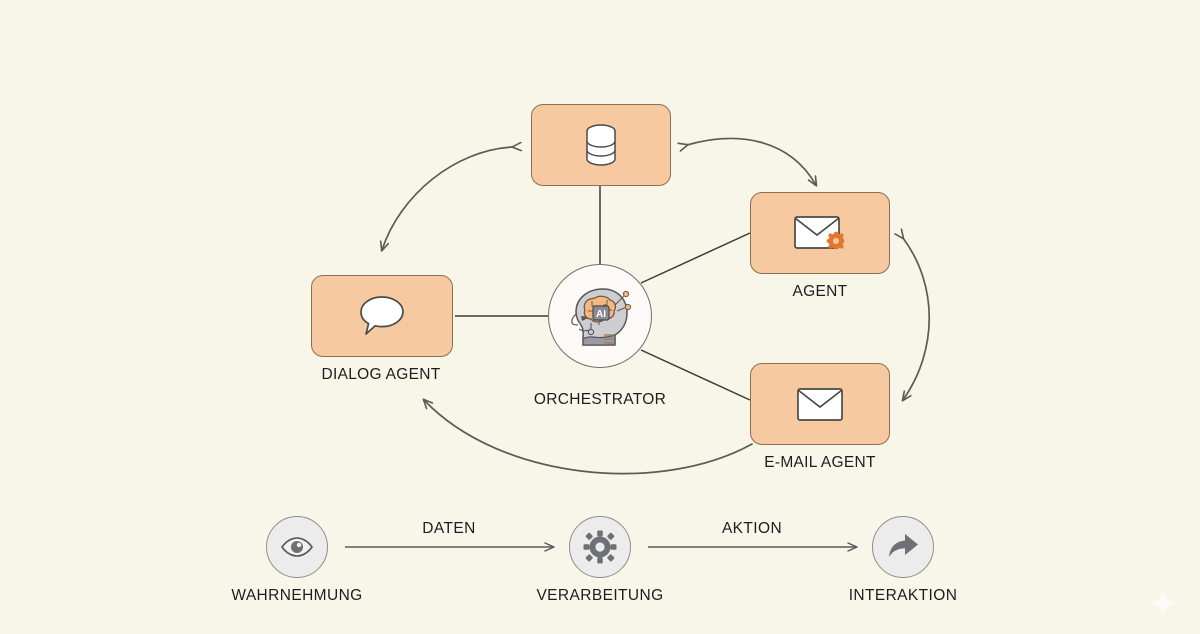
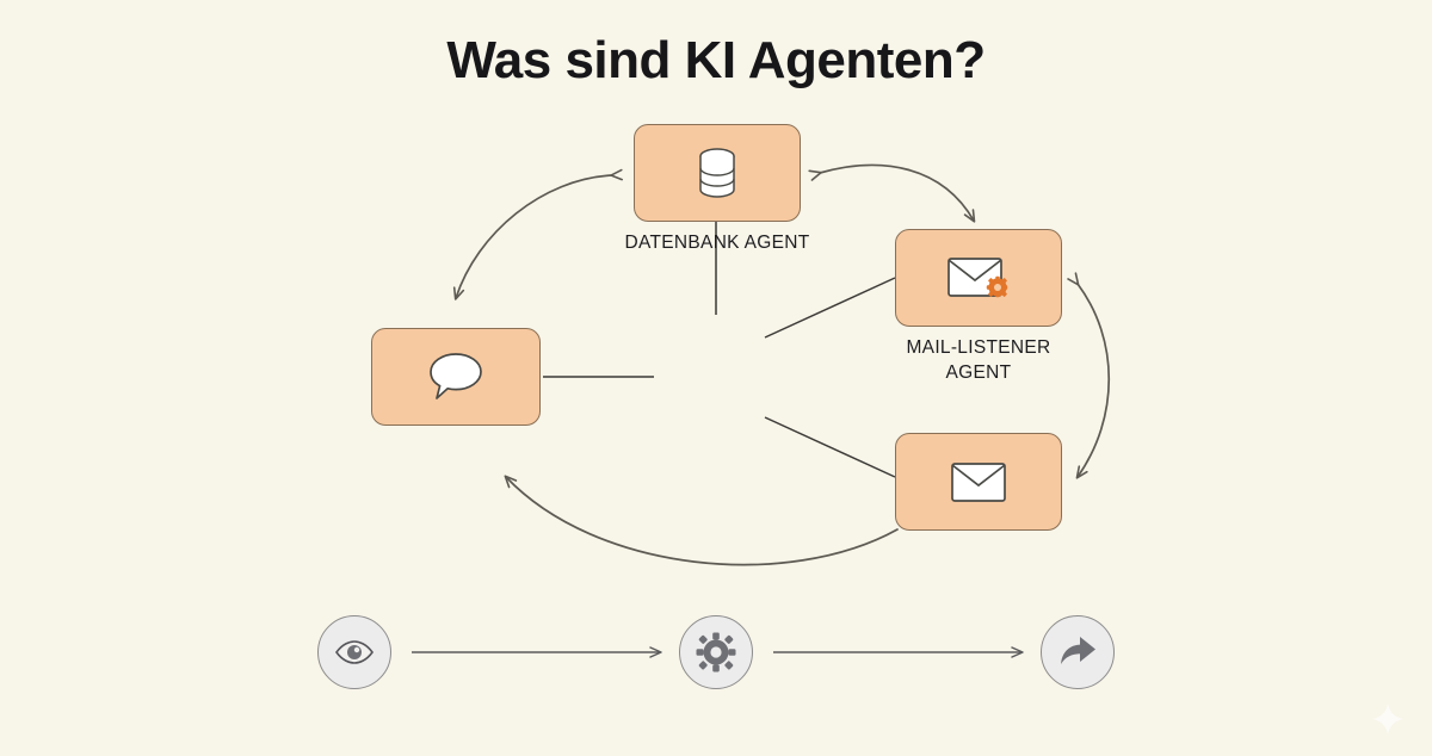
+ Was sind KI Agenten?
+ DATENBANK AGENT
+ MAIL-LISTENER
  AGENT
- E-MAIL AGENT
- DIALOG AGENT
- AI
- ORCHESTRATOR
- WAHRNEHMUNG
- VERARBEITUNG
- INTERAKTION
- DATEN
- AKTION
